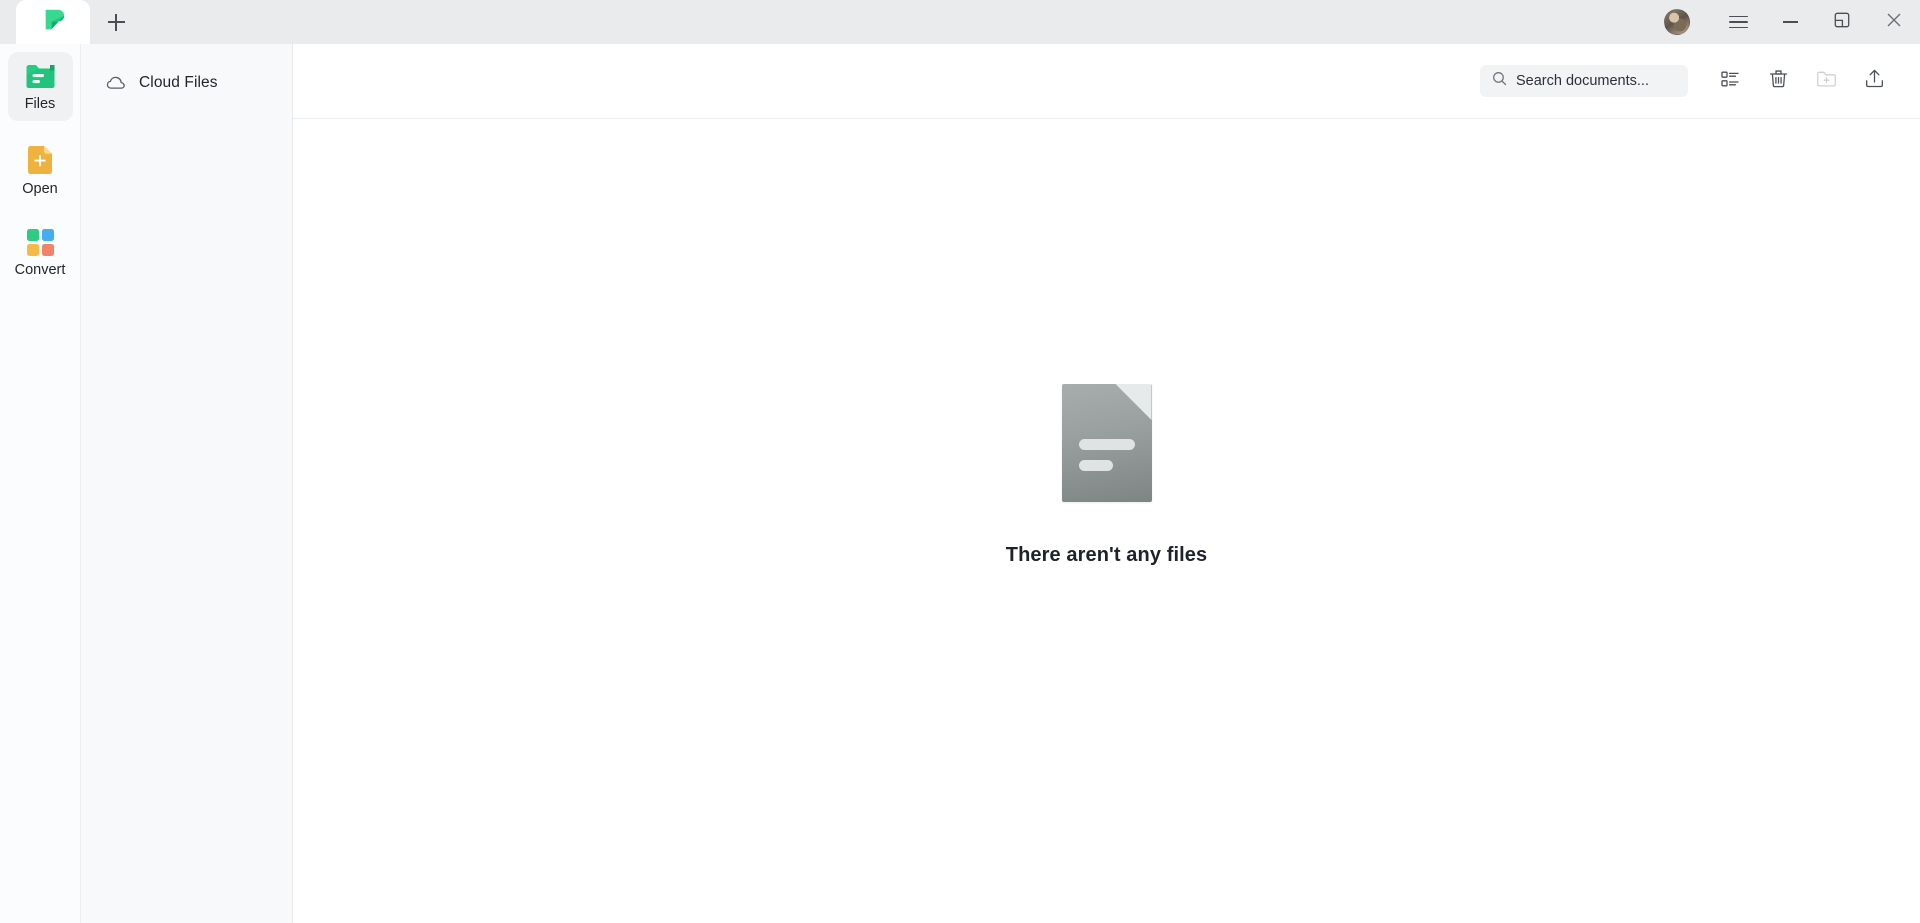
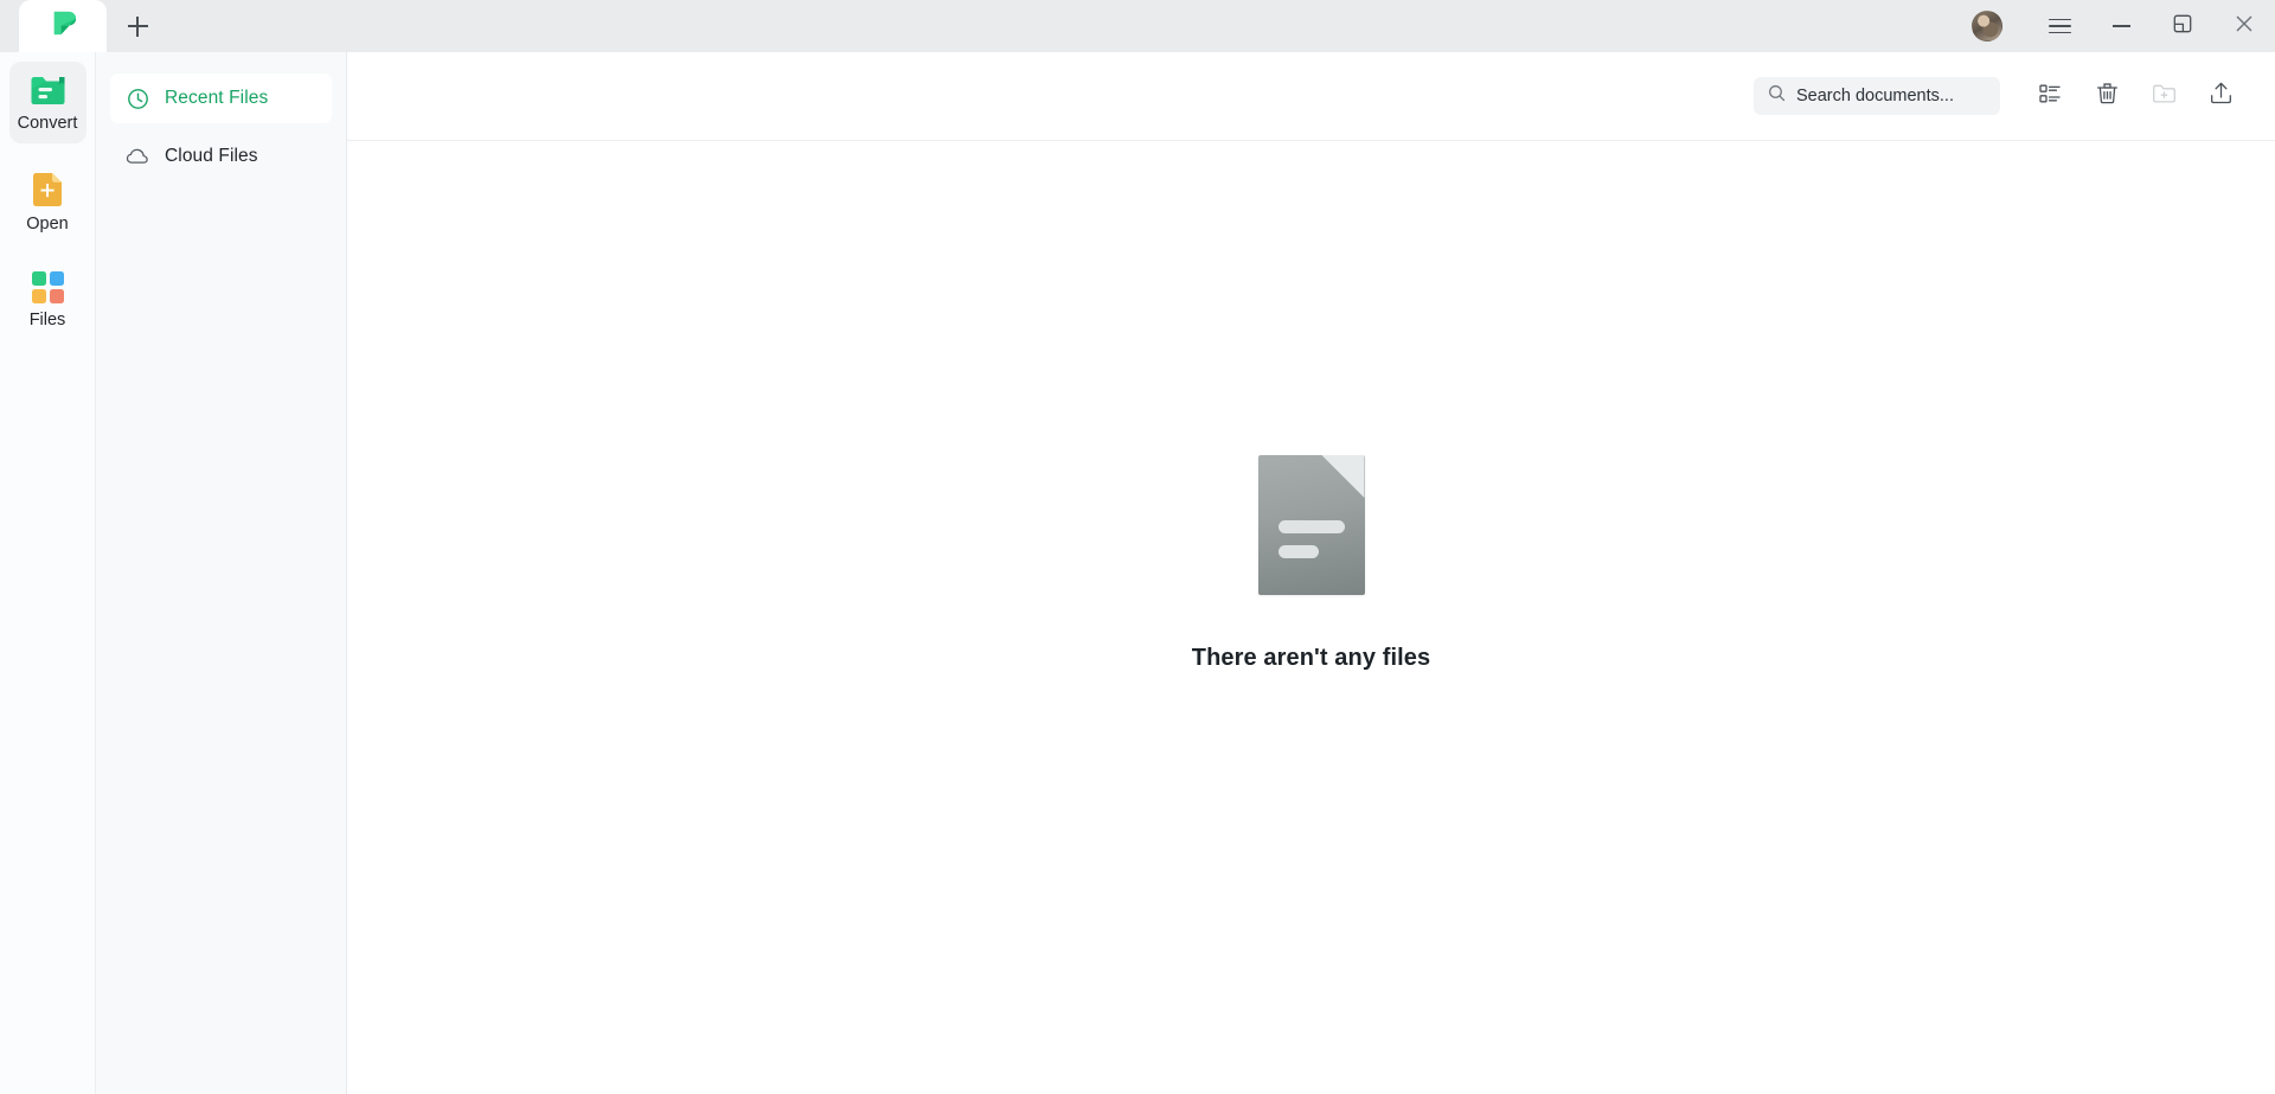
- Files
+ Convert
  Open
- Convert
+ Files
+ Recent Files
  Cloud Files
  Search documents...
  There aren't any files
